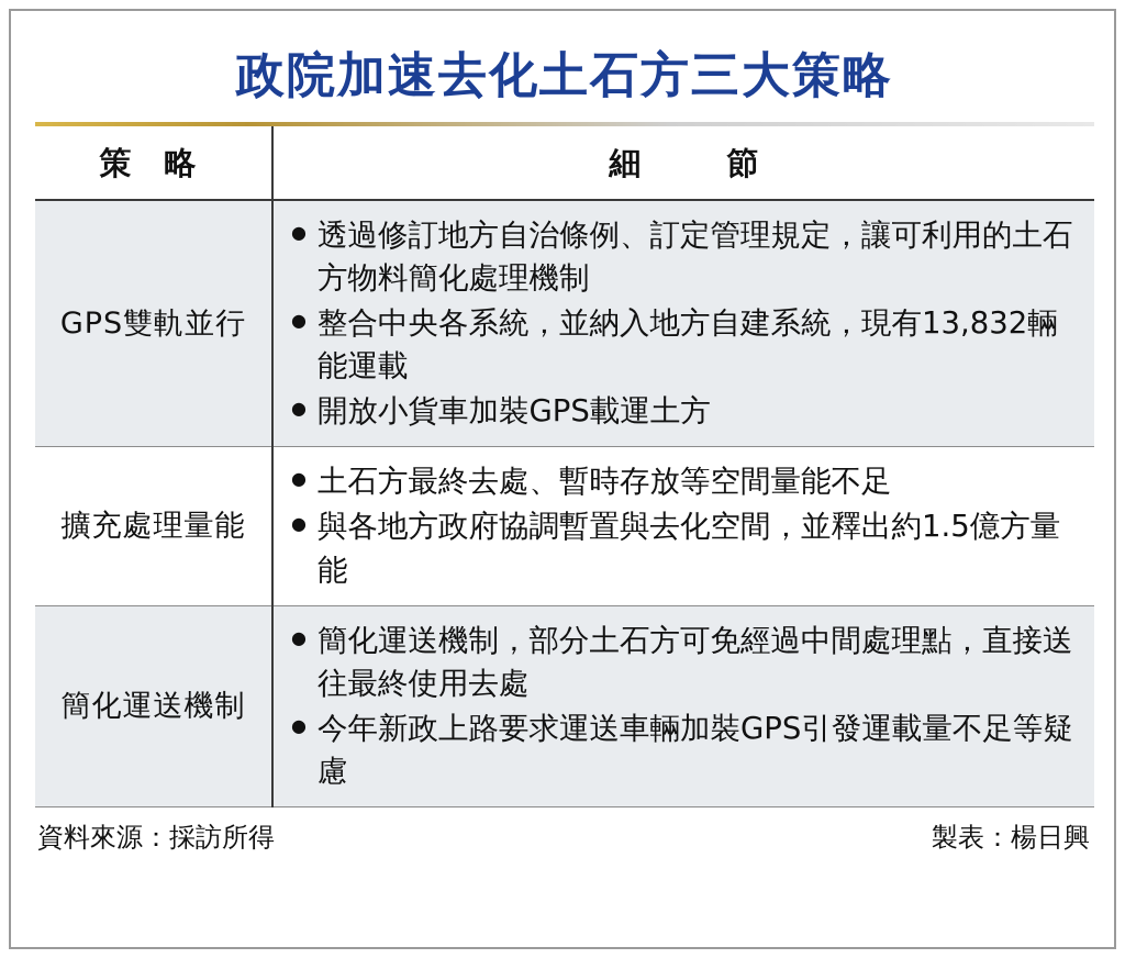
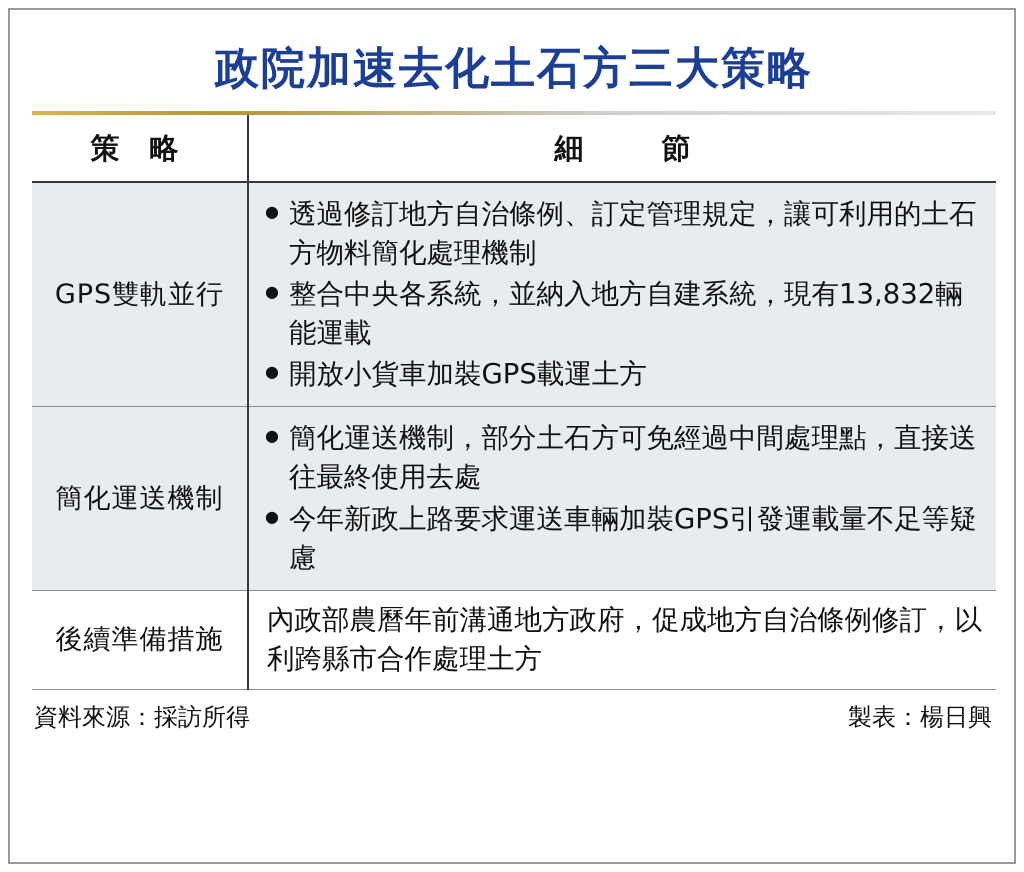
  政院加速去化土石方三大策略
  策 略	細 節
  GPS雙軌並行	透過修訂地方自治條例、訂定管理規定，讓可利用的土石方物料簡化處理機制 整合中央各系統，並納入地方自建系統，現有13,832輛能運載 開放小貨車加裝GPS載運土方
- 擴充處理量能	土石方最終去處、暫時存放等空間量能不足 與各地方政府協調暫置與去化空間，並釋出約1.5億方量能
  簡化運送機制	簡化運送機制，部分土石方可免經過中間處理點，直接送往最終使用去處 今年新政上路要求運送車輛加裝GPS引發運載量不足等疑慮
+ 後續準備措施	內政部農曆年前溝通地方政府，促成地方自治條例修訂，以利跨縣市合作處理土方
  資料來源：採訪所得
  製表：楊日興
